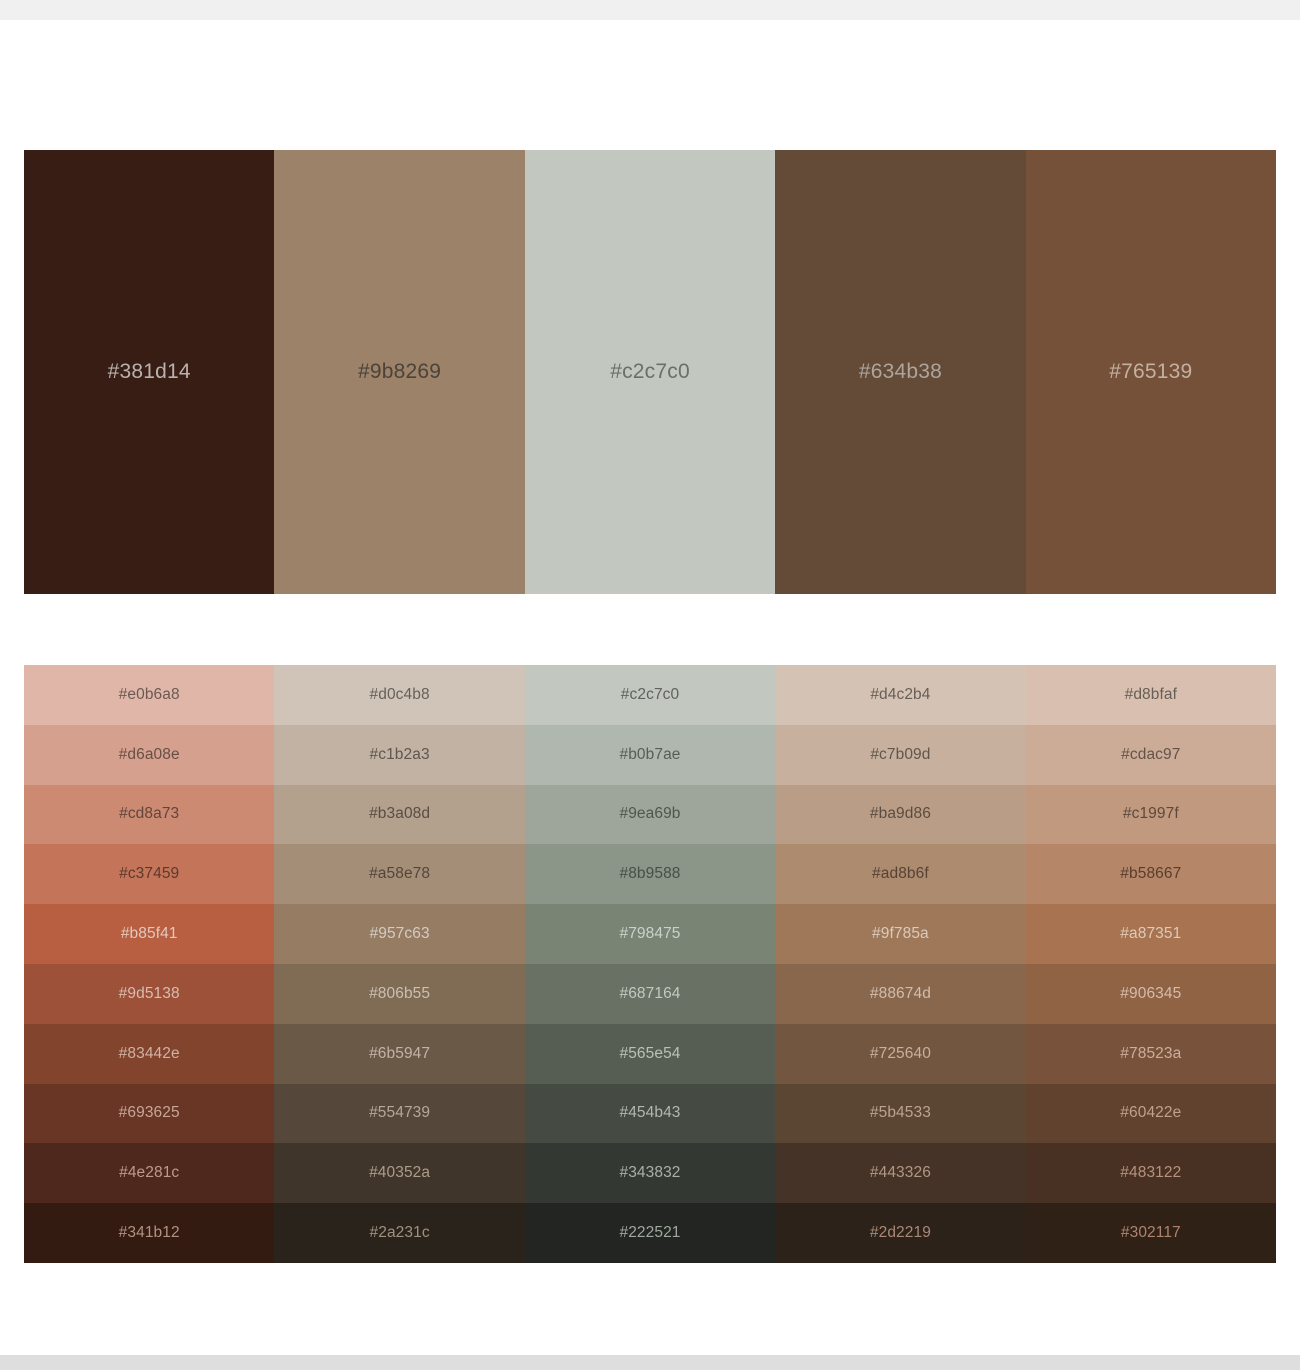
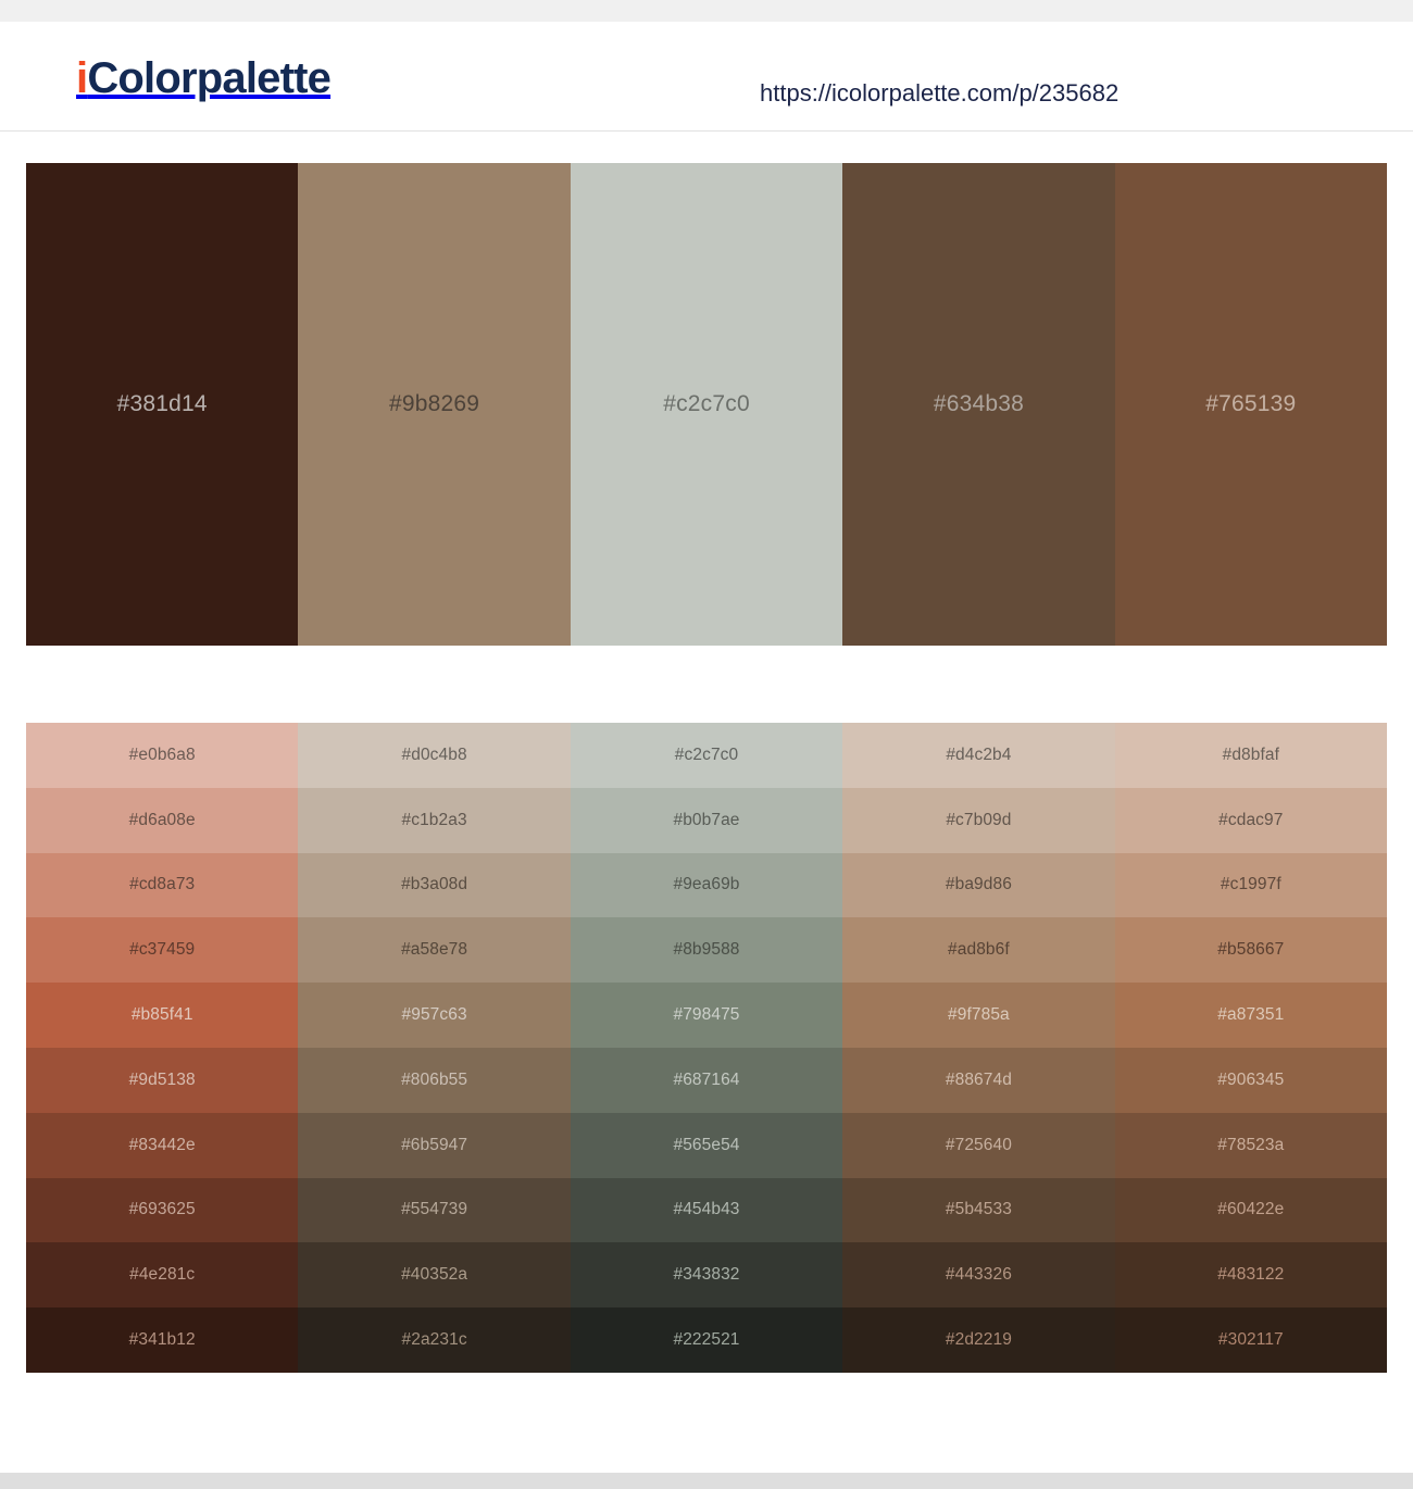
+ iColorpalette
+ https://icolorpalette.com/p/235682
  #381d14
  #9b8269
  #c2c7c0
  #634b38
  #765139
  #e0b6a8
  #d6a08e
  #cd8a73
  #c37459
  #b85f41
  #9d5138
  #83442e
  #693625
  #4e281c
  #341b12
  #d0c4b8
  #c1b2a3
  #b3a08d
  #a58e78
  #957c63
  #806b55
  #6b5947
  #554739
  #40352a
  #2a231c
  #c2c7c0
  #b0b7ae
  #9ea69b
  #8b9588
  #798475
  #687164
  #565e54
  #454b43
  #343832
  #222521
  #d4c2b4
  #c7b09d
  #ba9d86
  #ad8b6f
  #9f785a
  #88674d
  #725640
  #5b4533
  #443326
  #2d2219
  #d8bfaf
  #cdac97
  #c1997f
  #b58667
  #a87351
  #906345
  #78523a
  #60422e
  #483122
  #302117
